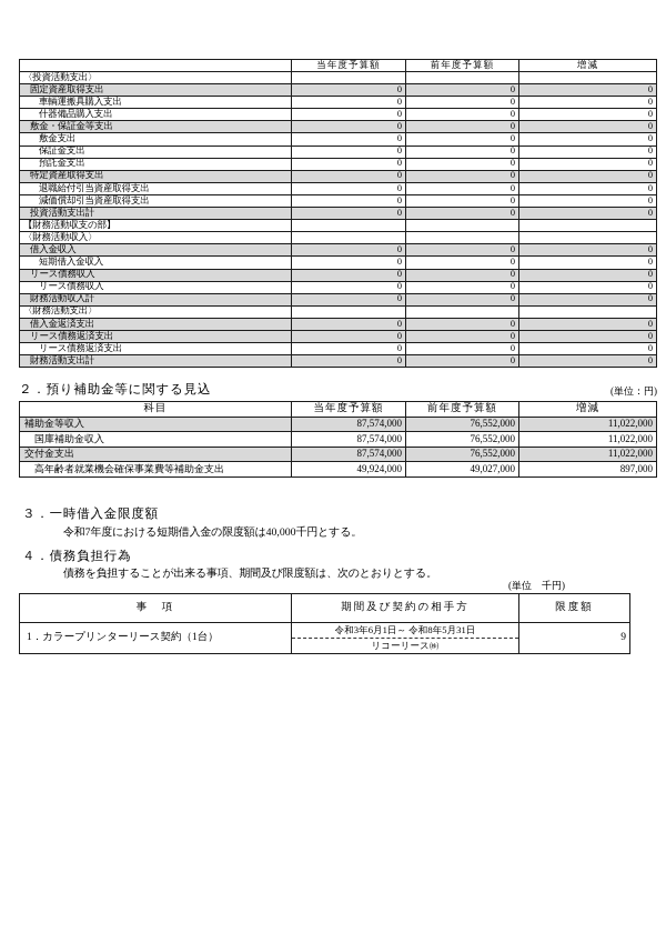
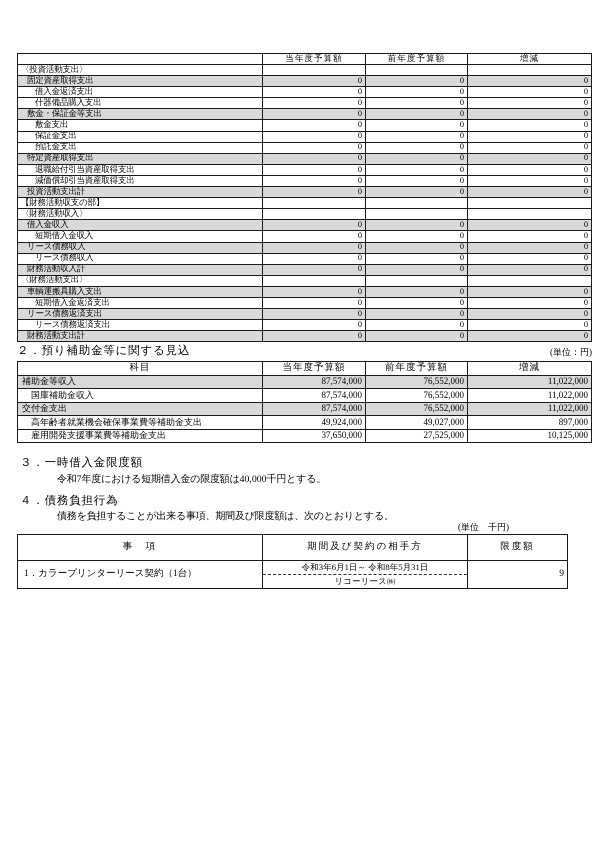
  	当年度予算額	前年度予算額	増減
  〈投資活動支出〉
  固定資産取得支出	0	0	0
- 車輌運搬具購入支出	0	0	0
+ 借入金返済支出	0	0	0
  什器備品購入支出	0	0	0
  敷金・保証金等支出	0	0	0
  敷金支出	0	0	0
  保証金支出	0	0	0
  預託金支出	0	0	0
  特定資産取得支出	0	0	0
  退職給付引当資産取得支出	0	0	0
  減価償却引当資産取得支出	0	0	0
  投資活動支出計	0	0	0
  【財務活動収支の部】
  〈財務活動収入〉
  借入金収入	0	0	0
  短期借入金収入	0	0	0
  リース債務収入	0	0	0
  リース債務収入	0	0	0
  財務活動収入計	0	0	0
  〈財務活動支出〉
- 借入金返済支出	0	0	0
+ 車輌運搬具購入支出	0	0	0
+ 短期借入金返済支出	0	0	0
  リース債務返済支出	0	0	0
  リース債務返済支出	0	0	0
  財務活動支出計	0	0	0
  ２．預り補助金等に関する見込
  (単位：円)
  科目	当年度予算額	前年度予算額	増減
  補助金等収入	87,574,000	76,552,000	11,022,000
  国庫補助金収入	87,574,000	76,552,000	11,022,000
  交付金支出	87,574,000	76,552,000	11,022,000
  高年齢者就業機会確保事業費等補助金支出	49,924,000	49,027,000	897,000
+ 雇用開発支援事業費等補助金支出	37,650,000	27,525,000	10,125,000
  ３．一時借入金限度額
  令和7年度における短期借入金の限度額は40,000千円とする。
  ４．債務負担行為
  債務を負担することが出来る事項、期間及び限度額は、次のとおりとする。
  (単位 千円)
  事 項	期間及び契約の相手方	限度額
  1．カラープリンターリース契約（1台）	令和3年6月1日～ 令和8年5月31日 リコーリース㈱	9
